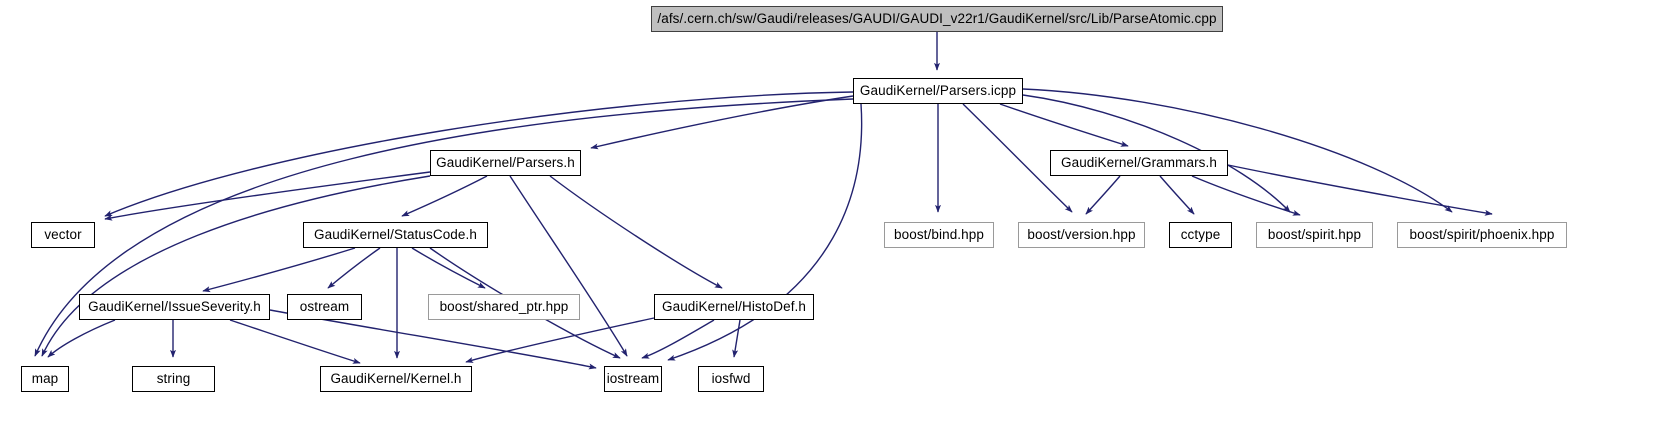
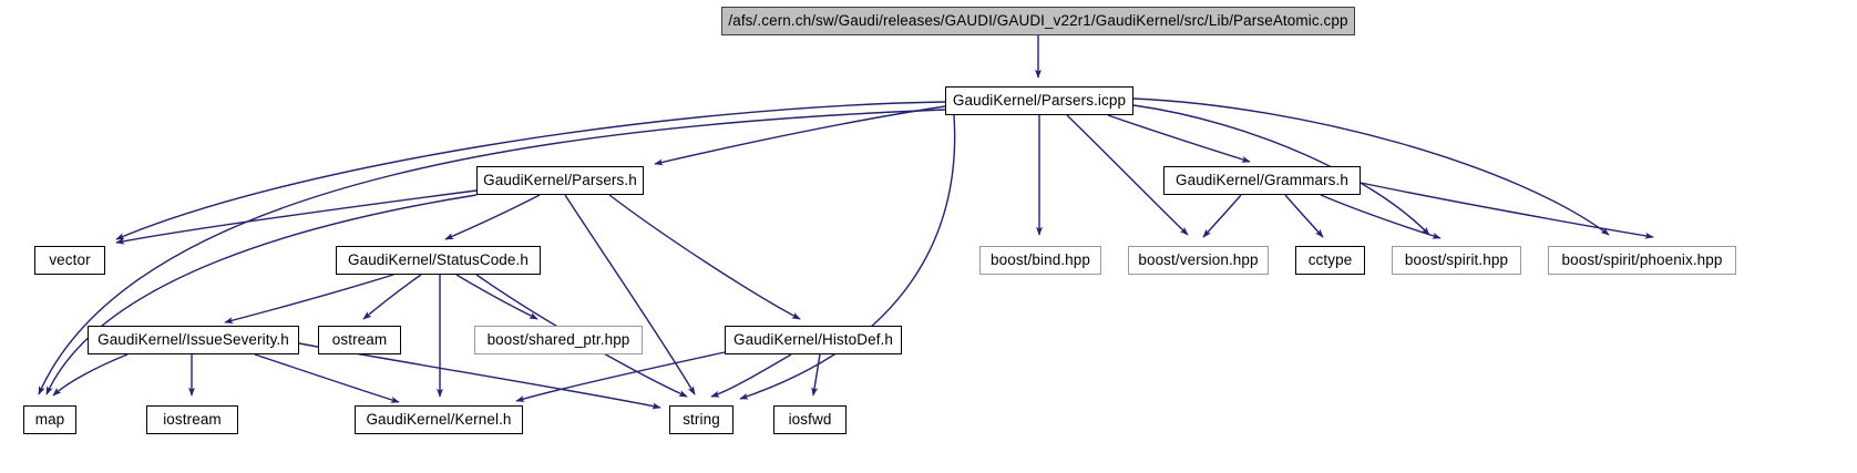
  /afs/.cern.ch/sw/Gaudi/releases/GAUDI/GAUDI_v22r1/GaudiKernel/src/Lib/ParseAtomic.cpp
  GaudiKernel/Parsers.icpp
  GaudiKernel/Parsers.h
  GaudiKernel/Grammars.h
  vector
  GaudiKernel/StatusCode.h
  boost/bind.hpp
  boost/version.hpp
  cctype
  boost/spirit.hpp
  boost/spirit/phoenix.hpp
  GaudiKernel/IssueSeverity.h
  ostream
  boost/shared_ptr.hpp
  GaudiKernel/HistoDef.h
  map
- string
+ iostream
  GaudiKernel/Kernel.h
- iostream
+ string
  iosfwd
